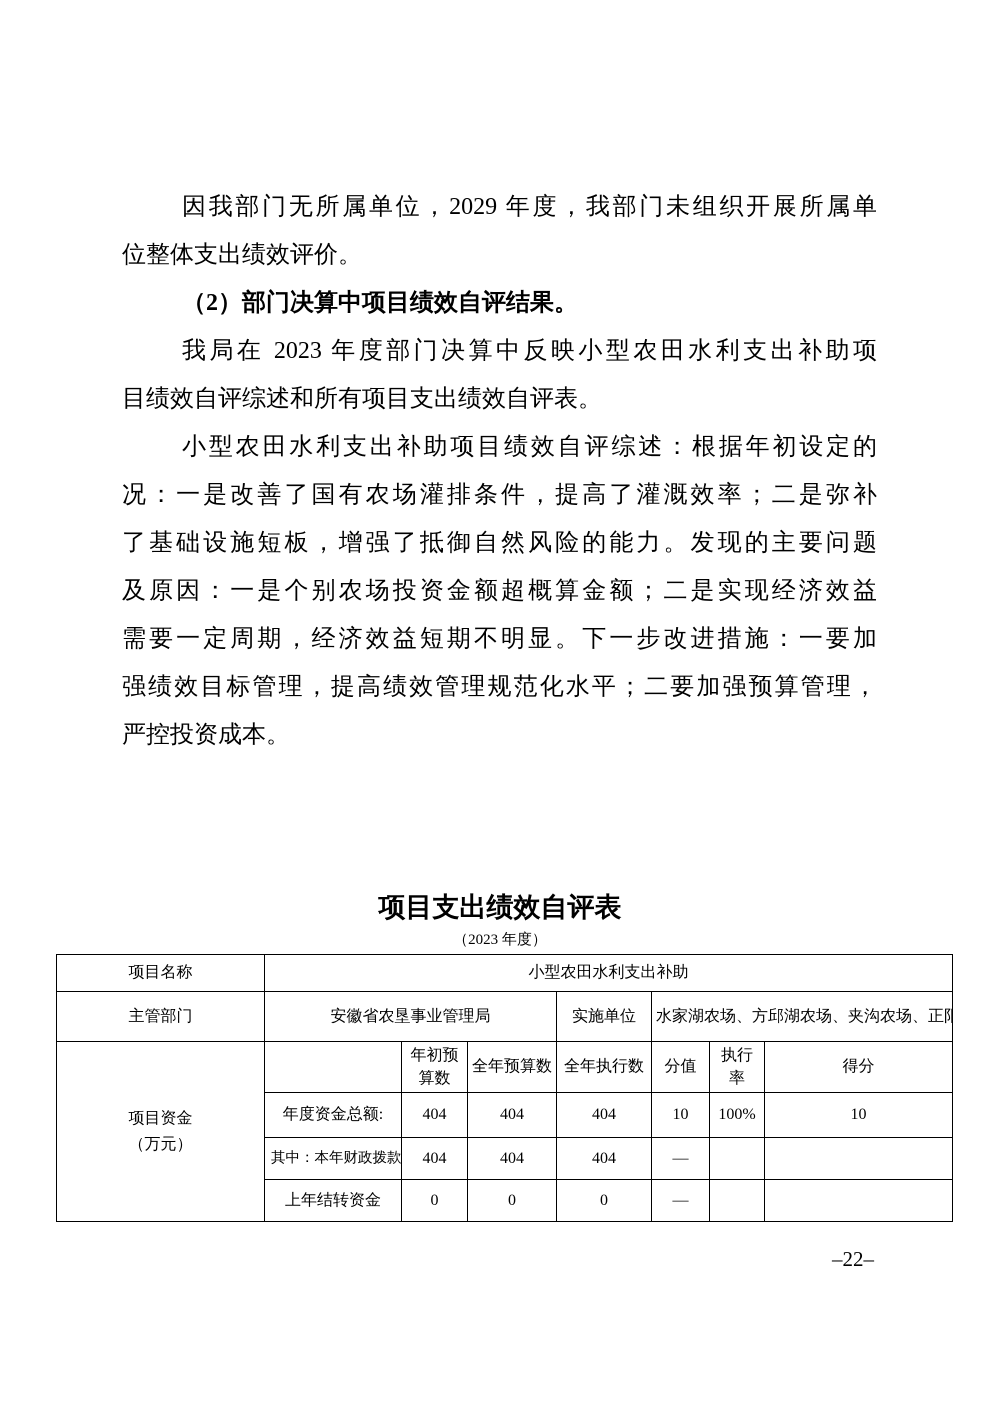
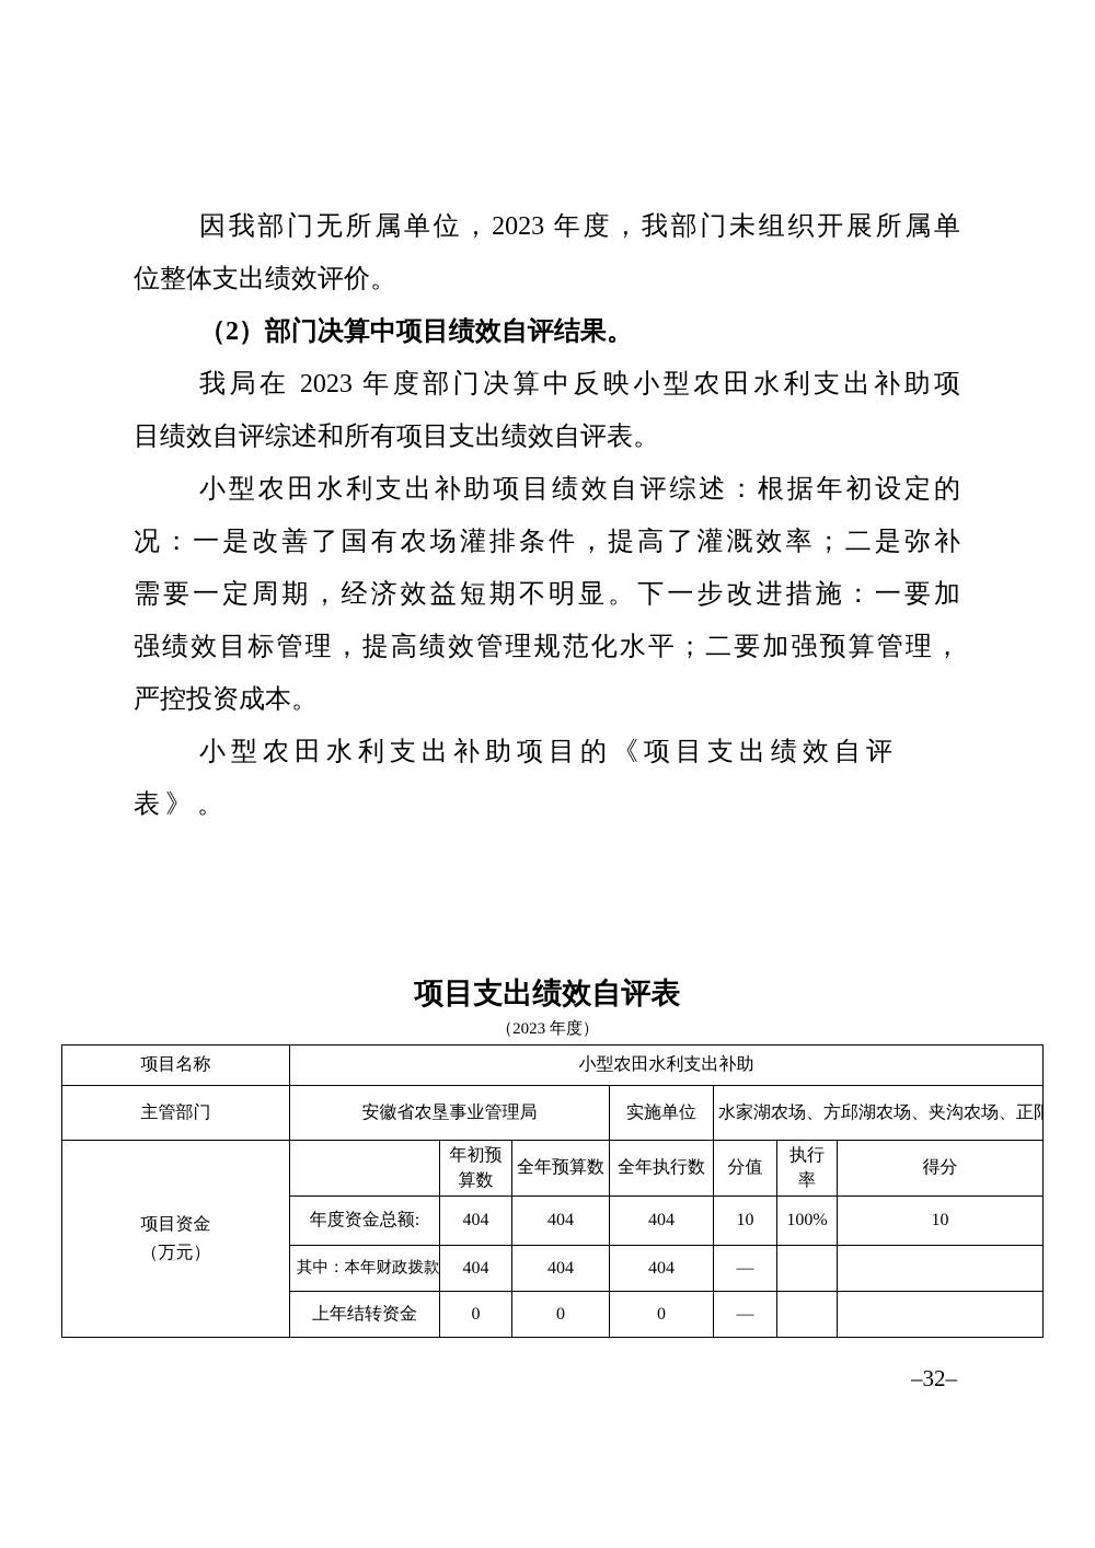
- 因我部门无所属单位，2029 年度，我部门未组织开展所属单
+ 因我部门无所属单位，2023 年度，我部门未组织开展所属单
  位整体支出绩效评价。
  （2）部门决算中项目绩效自评结果。
  我局在 2023 年度部门决算中反映小型农田水利支出补助项
  目绩效自评综述和所有项目支出绩效自评表。
  小型农田水利支出补助项目绩效自评综述：根据年初设定的
  况：一是改善了国有农场灌排条件，提高了灌溉效率；二是弥补
- 了基础设施短板，增强了抵御自然风险的能力。发现的主要问题
- 及原因：一是个别农场投资金额超概算金额；二是实现经济效益
  需要一定周期，经济效益短期不明显。下一步改进措施：一要加
  强绩效目标管理，提高绩效管理规范化水平；二要加强预算管理，
  严控投资成本。
+ 小型农田水利支出补助项目的《项目支出绩效自评表》。
  项目支出绩效自评表
  （2023 年度）
  项目名称	小型农田水利支出补助
  主管部门	安徽省农垦事业管理局	实施单位	水家湖农场、方邱湖农场、夹沟农场、正阳
  项目资金 （万元）		年初预算数	全年预算数	全年执行数	分值	执行率	得分
  年度资金总额:	404	404	404	10	100%	10
  其中：本年财政拨款	404	404	404	—
  上年结转资金	0	0	0	—
- –22–
+ –32–
